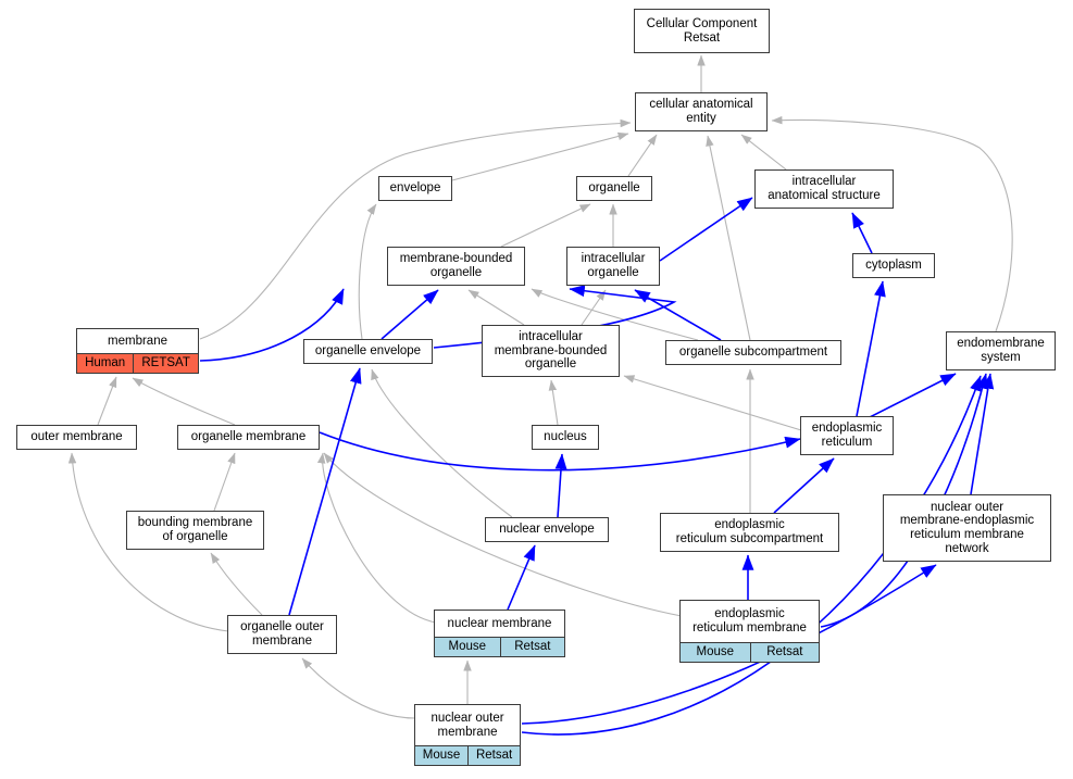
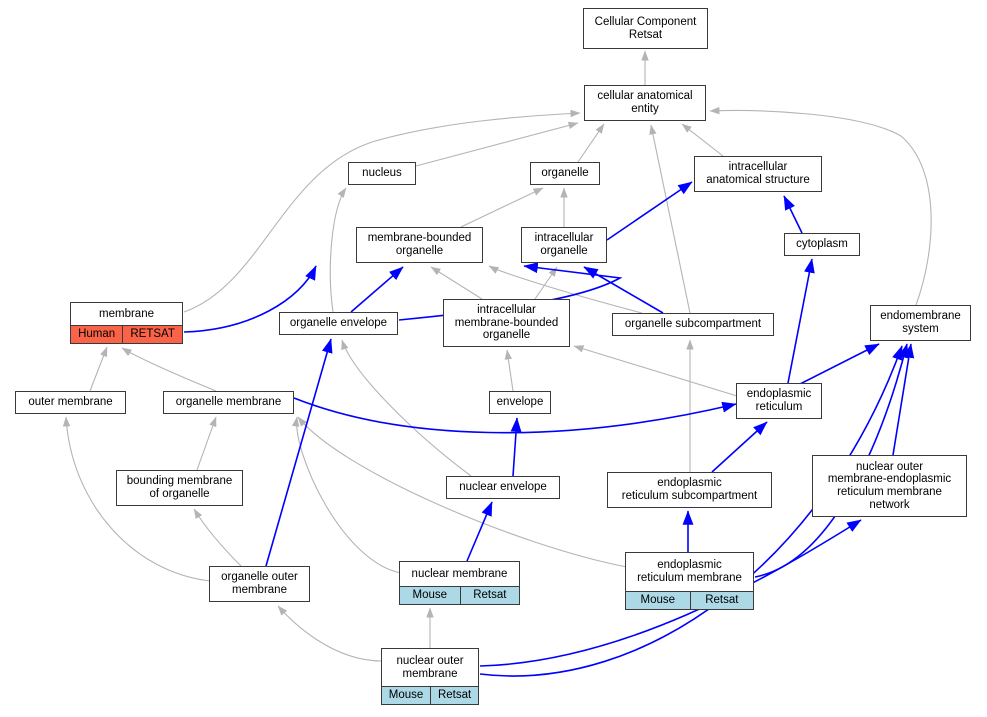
  Cellular Component
  Retsat
  cellular anatomical
  entity
- envelope
+ nucleus
  organelle
  intracellular
  anatomical structure
  cytoplasm
  membrane-bounded
  organelle
  intracellular
  organelle
  membrane
  Human
  RETSAT
  organelle envelope
  intracellular
  membrane-bounded
  organelle
  organelle subcompartment
  endomembrane
  system
  outer membrane
  organelle membrane
- nucleus
+ envelope
  endoplasmic
  reticulum
  bounding membrane
  of organelle
  nuclear envelope
  endoplasmic
  reticulum subcompartment
  nuclear outer
  membrane-endoplasmic
  reticulum membrane
  network
  organelle outer
  membrane
  nuclear membrane
  Mouse
  Retsat
  endoplasmic
  reticulum membrane
  Mouse
  Retsat
  nuclear outer
  membrane
  Mouse
  Retsat
